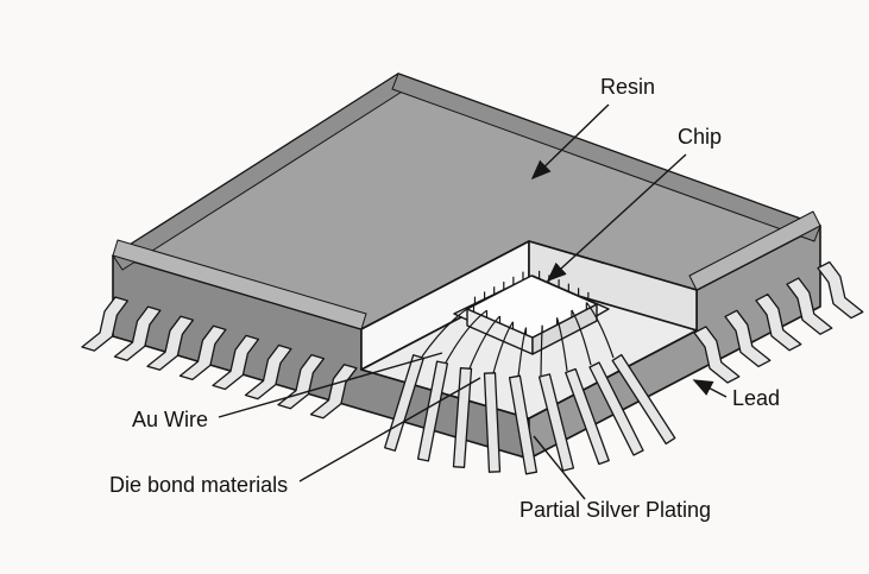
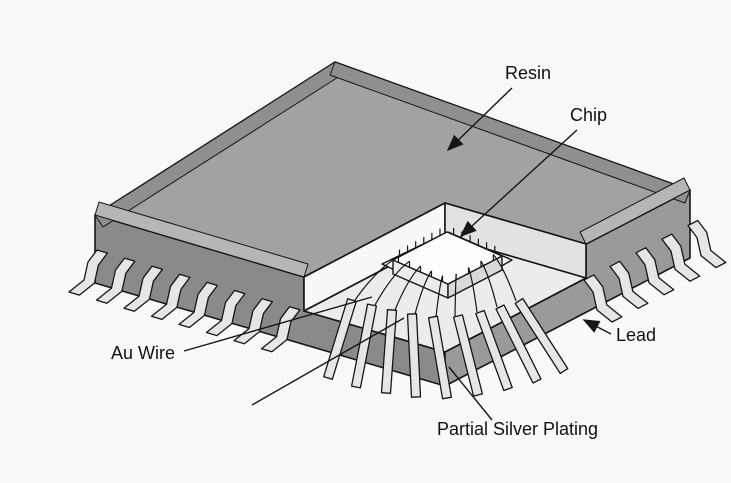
  Resin
  Chip
  Lead
  Au Wire
- Die bond materials
  Partial Silver Plating
